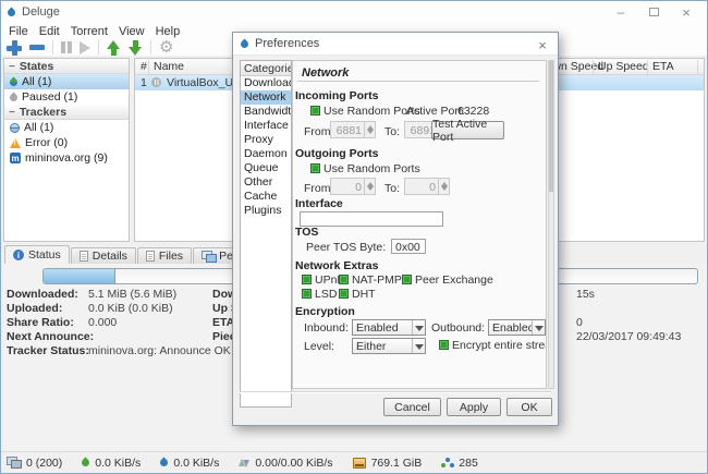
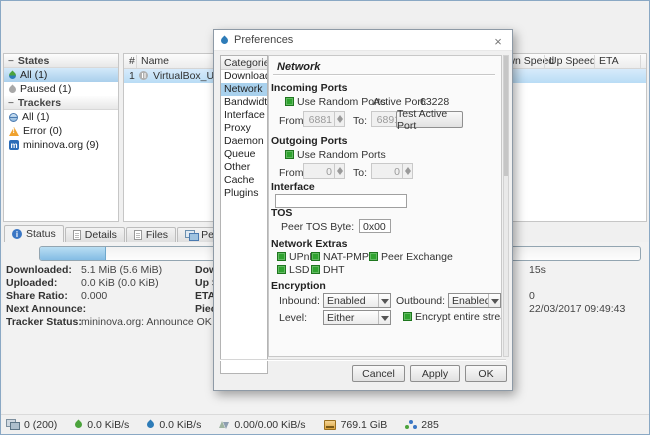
- Deluge
- File
- Edit
- Torrent
- View
- Help
  States
  All (1)
  Paused (1)
  Trackers
  All (1)
  Error (0)
  mininova.org (9)
  #
  Name
  Up Speed
  ETA
  1
  VirtualBox_U
  Status
  Details
  Files
  Downloaded:
  5.1 MiB (5.6 MiB)
  Uploaded:
  0.0 KiB (0.0 KiB)
  Share Ratio:
  0.000
  Next Announce:
  Tracker Status:
  mininova.org: Announce OK
  ETA
  15s
  0
  22/03/2017 09:49:43
  0 (200)
  0.0 KiB/s
  0.0 KiB/s
  0.00/0.00 KiB/s
  769.1 GiB
  285
  Preferences
  Categorie
  Downloa
  Network
  Bandwidt
  Interface
  Proxy
  Daemon
  Queue
  Other
  Cache
  Plugins
  Network
  Incoming Ports
  Use Random Ports
  Active Port:
  63228
  From
  6881
  To:
  689
  Test Active Port
  Outgoing Ports
  Use Random Ports
  From
  0
  To:
  0
  Interface
  TOS
  Peer TOS Byte:
  0x00
  Network Extras
  UPn
  NAT-PMP
  Peer Exchange
  LSD
  DHT
  Encryption
  Inbound:
  Enabled
  Outbound:
  Enabled
  Level:
  Either
  Encrypt entire stre
  Cancel
  Apply
  OK
